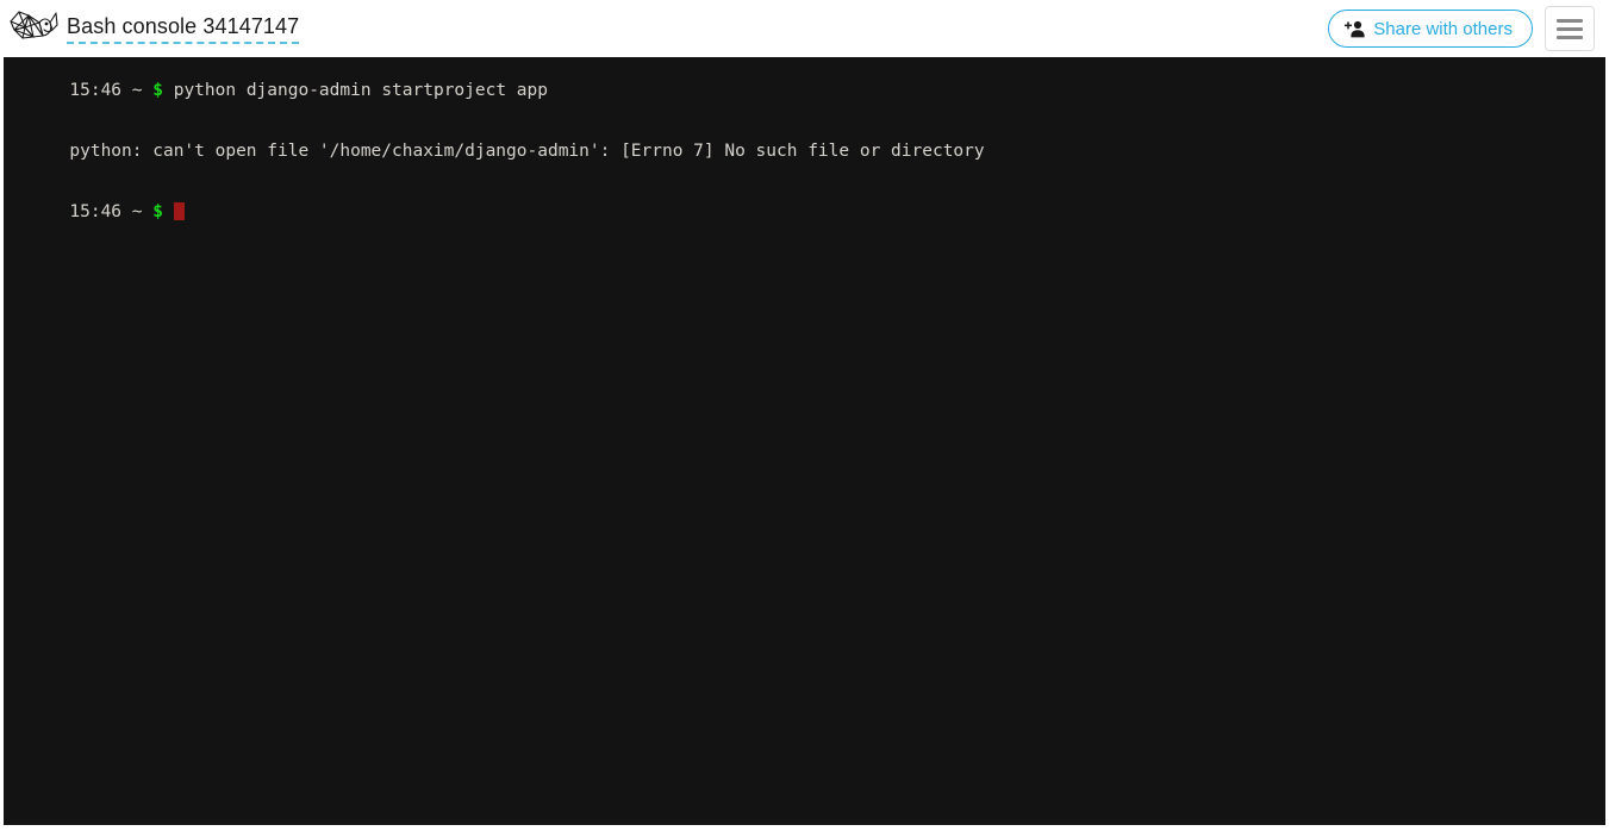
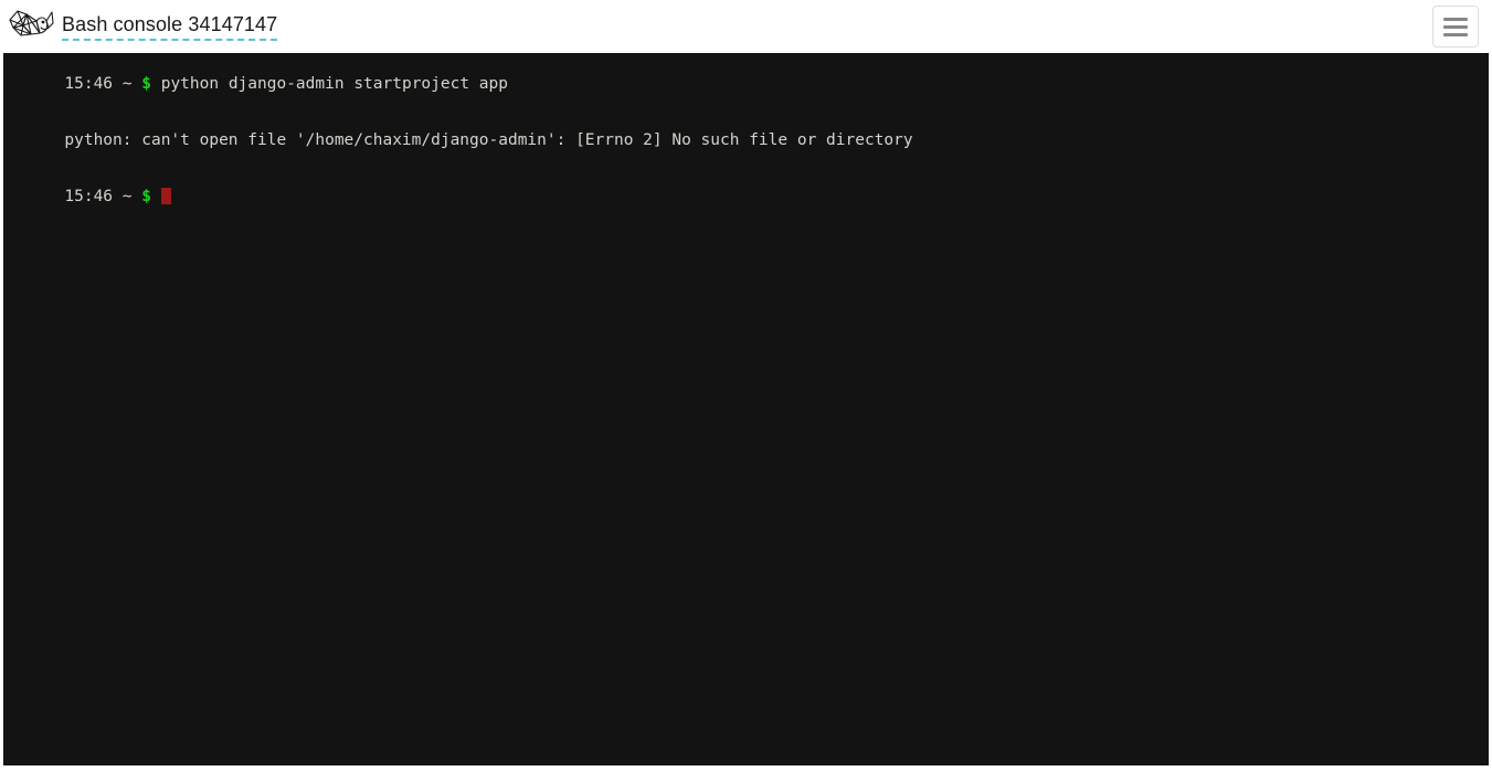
  Bash console 34147147
- Share with others
  15:46 ~ $ python django-admin startproject app
- python: can't open file '/home/chaxim/django-admin': [Errno 7] No such file or directory
+ python: can't open file '/home/chaxim/django-admin': [Errno 2] No such file or directory
  15:46 ~ $
